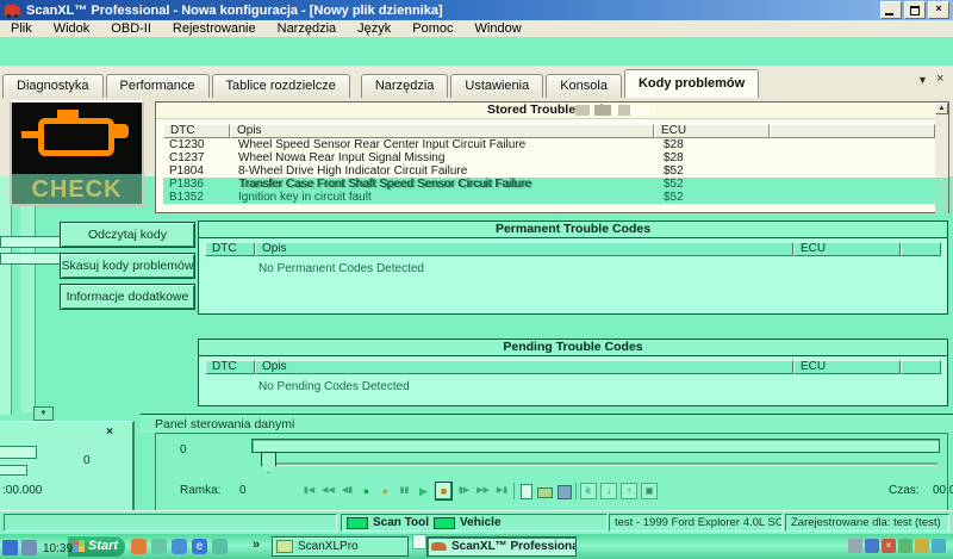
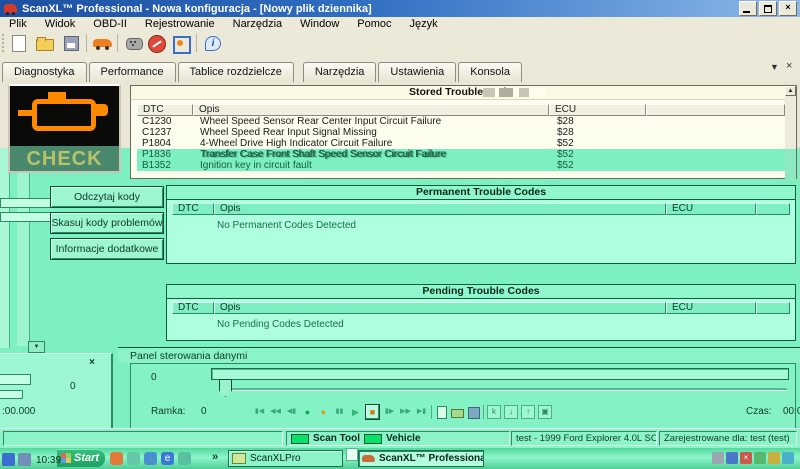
  ScanXL™ Professional - Nowa konfiguracja - [Nowy plik dziennika]
  ×
  Plik
  Widok
  OBD-II
  Rejestrowanie
  Narzędzia
- Język
+ Window
  Pomoc
- Window
+ Język
+ i
  Diagnostyka
  Performance
  Tablice rozdzielcze
  Narzędzia
  Ustawienia
  Konsola
- Kody problemów
  ▼
  ×
  CHECK
  Skasuj kody problemów
  Informacje dodatkowe
  Stored Trouble
  DTC
  Opis
  ECU
  C1230
  Wheel Speed Sensor Rear Center Input Circuit Failure
  $28
  C1237
- Wheel Nowa Rear Input Signal Missing
+ Wheel Speed Rear Input Signal Missing
  $28
  P1804
- 8-Wheel Drive High Indicator Circuit Failure
+ 4-Wheel Drive High Indicator Circuit Failure
  $52
  P1836
  Transfer Case Front Shaft Speed Sensor Circuit Failure
  $52
  B1352
  Ignition key in circuit fault
  $52
  Permanent Trouble Codes
  DTC
  Opis
  ECU
  No Permanent Codes Detected
  Pending Trouble Codes
  DTC
  Opis
  ECU
  No Pending Codes Detected
  Panel sterowania danymi
  0
  Ramka:
  0
  ●
  ●
  ▶
  ■
  k
  ↓
  ↑
  ▣
  Czas:
  ×
  0
  :00.000
  Scan Tool
  Vehicle
  test - 1999 Ford Explorer 4.0L SO
  Zarejestrowane dla: test (test)
  Start
  e
  »
  ScanXLPro
  ScanXL™ Professiona
  ×
  10:39
